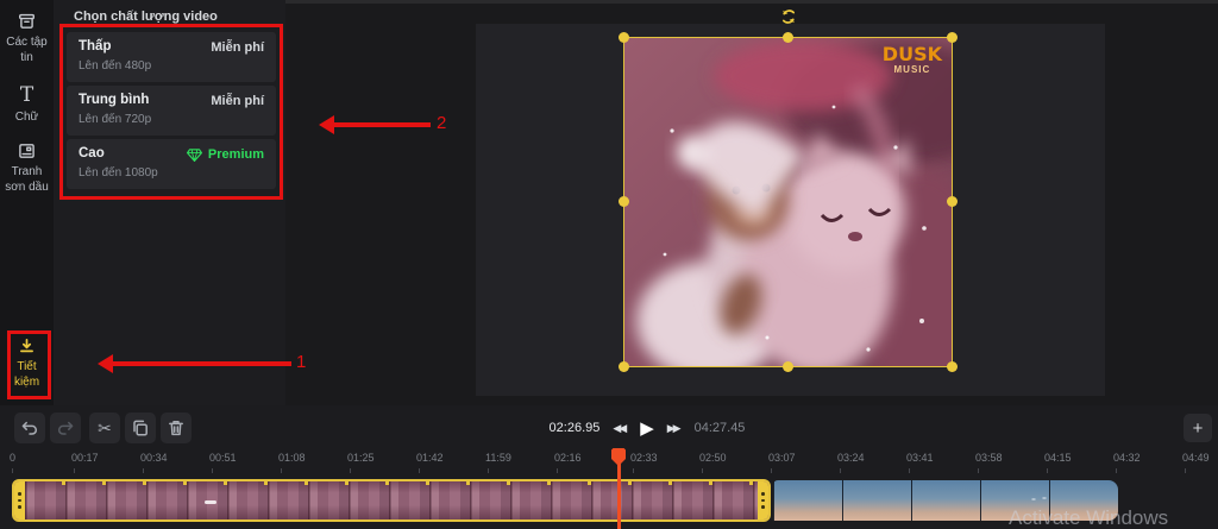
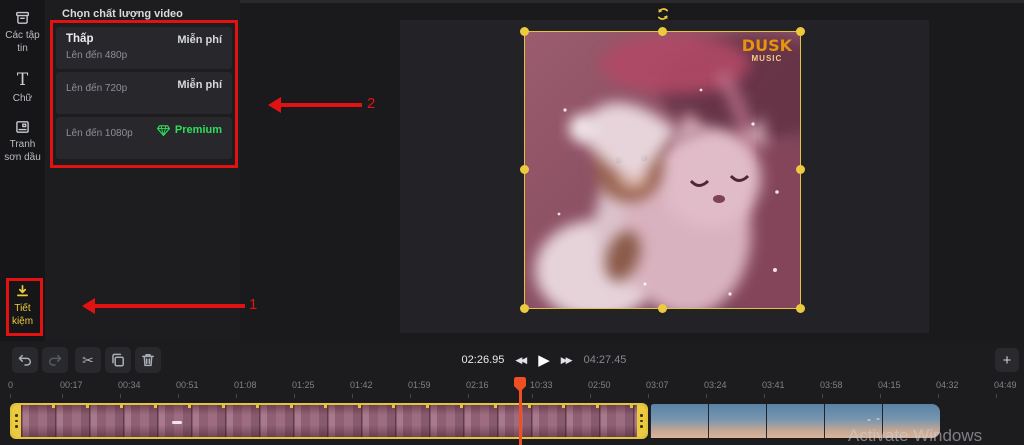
  Các tập tin
  T
  Chữ
  Tranh sơn dầu
  Tiết kiệm
  Chọn chất lượng video
  Thấp
  Miễn phí
  Lên đến 480p
- Trung bình
  Miễn phí
  Lên đến 720p
- Cao
  Premium
  Lên đến 1080p
  1
  2
  DUSK
  MUSIC
  ✂
  02:26.95
  ◀◀
  ▶
  ▶▶
  04:27.45
  +
  0
  00:17
  00:34
  00:51
  01:08
  01:25
  01:42
- 11:59
+ 01:59
  02:16
- 02:33
+ 10:33
  02:50
  03:07
  03:24
  03:41
  03:58
  04:15
  04:32
  04:49
  Activate Windows
